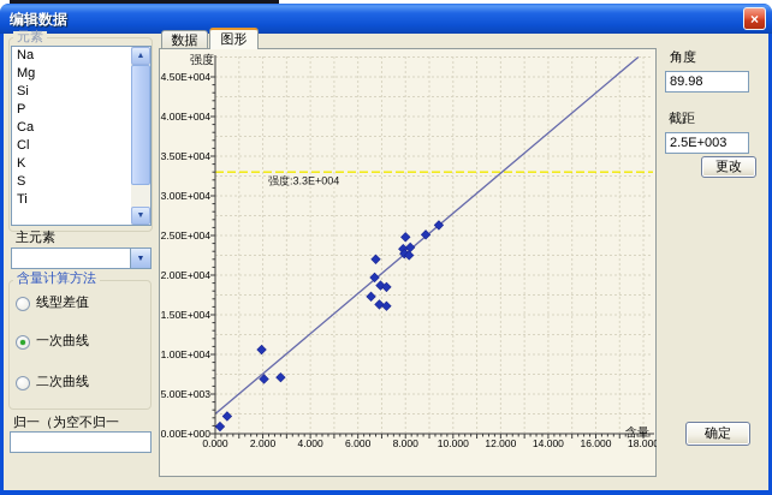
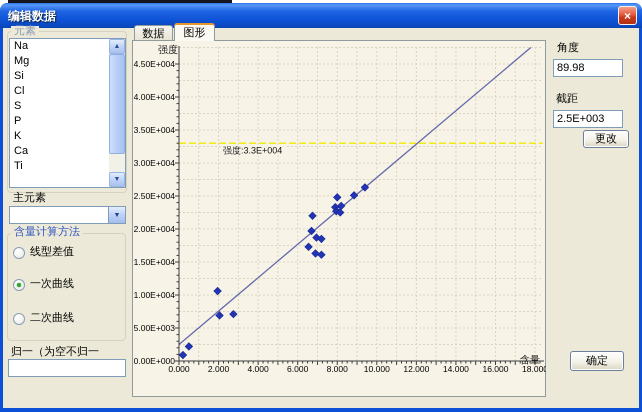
  编辑数据
  ×
  元素
  Na
  Mg
  Si
- P
+ Cl
- Ca
+ S
- Cl
+ P
  K
- S
+ Ca
  Ti
  主元素
  含量计算方法
  线型差值
  一次曲线
  二次曲线
  归一（为空不归一
  数据
  图形
  0.000
  2.000
  4.000
  6.000
  8.000
  10.000
  12.000
  14.000
  16.000
  18.000
  0.00E+000
  5.00E+003
  1.00E+004
  1.50E+004
  2.00E+004
  2.50E+004
  3.00E+004
  3.50E+004
  4.00E+004
  4.50E+004
  强度:3.3E+004
  强度
  含量
  角度
  89.98
  截距
  2.5E+003
  更改
  确定
